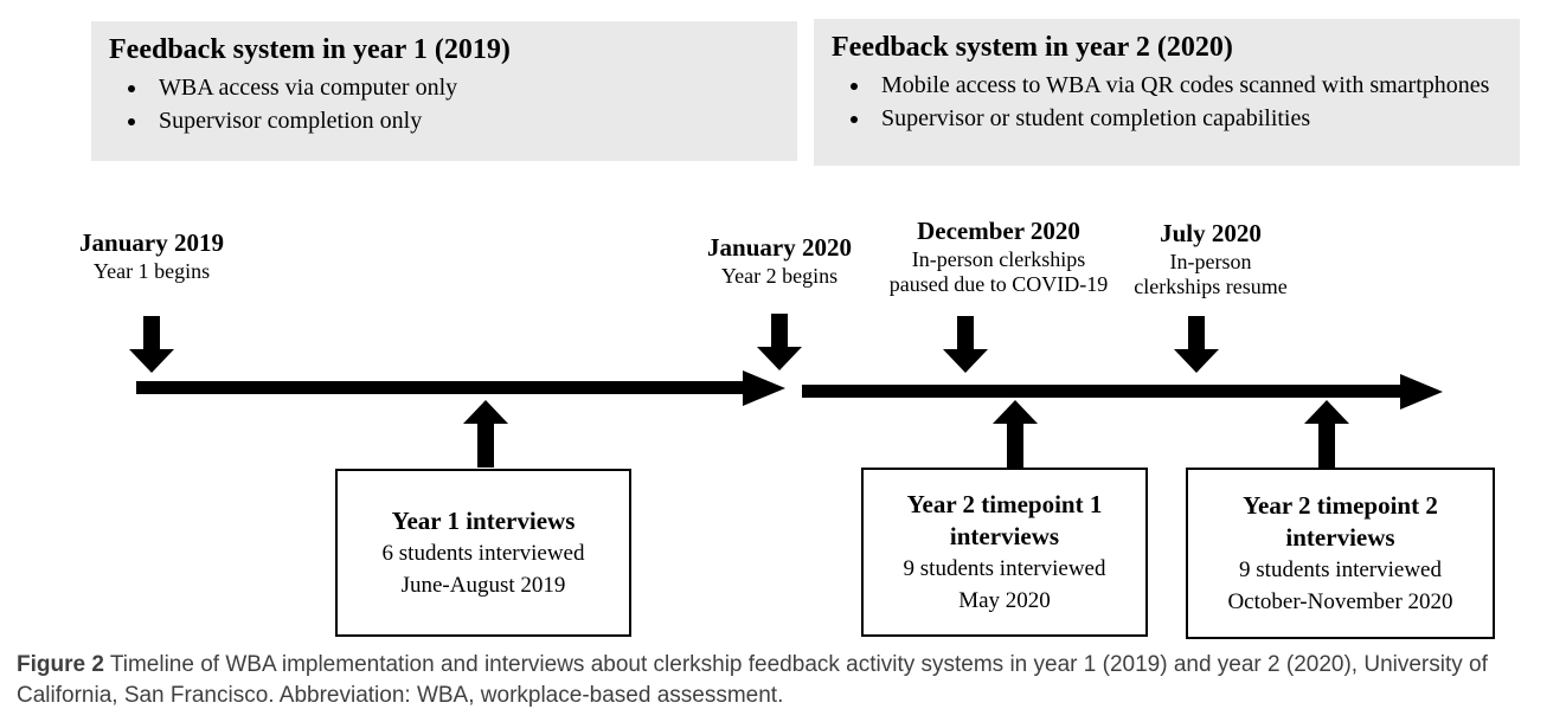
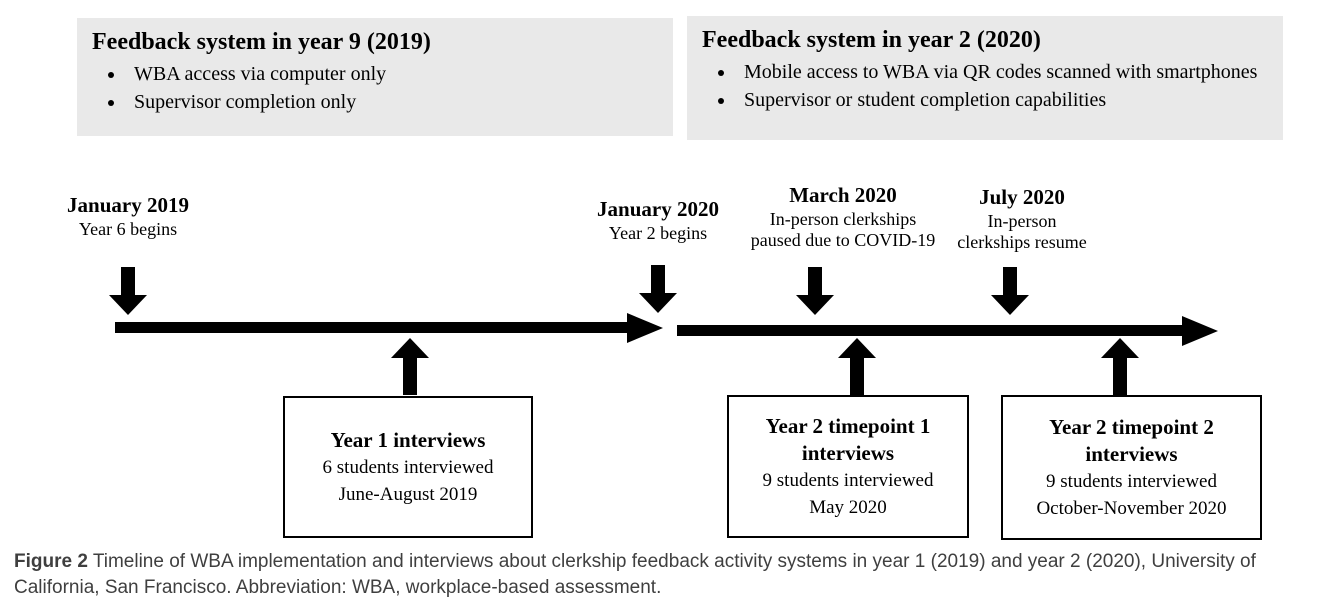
- Feedback system in year 1 (2019)
+ Feedback system in year 9 (2019)
  WBA access via computer only
  Supervisor completion only
  Feedback system in year 2 (2020)
  Mobile access to WBA via QR codes scanned with smartphones
  Supervisor or student completion capabilities
  January 2019
- Year 1 begins
+ Year 6 begins
  January 2020
  Year 2 begins
- December 2020
+ March 2020
  In-person clerkships paused due to COVID-19
  July 2020
  In-person clerkships resume
  Year 1 interviews
  6 students interviewed
  June-August 2019
  Year 2 timepoint 1 interviews
  9 students interviewed
  May 2020
  Year 2 timepoint 2 interviews
  9 students interviewed
  October-November 2020
  Figure 2 Timeline of WBA implementation and interviews about clerkship feedback activity systems in year 1 (2019) and year 2 (2020), University of California, San Francisco. Abbreviation: WBA, workplace-based assessment.
